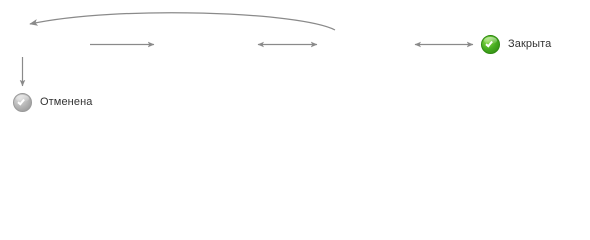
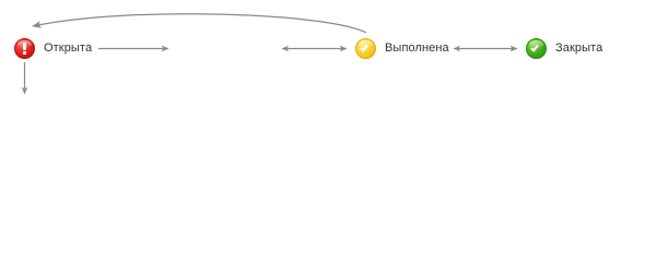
+ Открыта
+ Выполнена
  Закрыта
- Отменена
